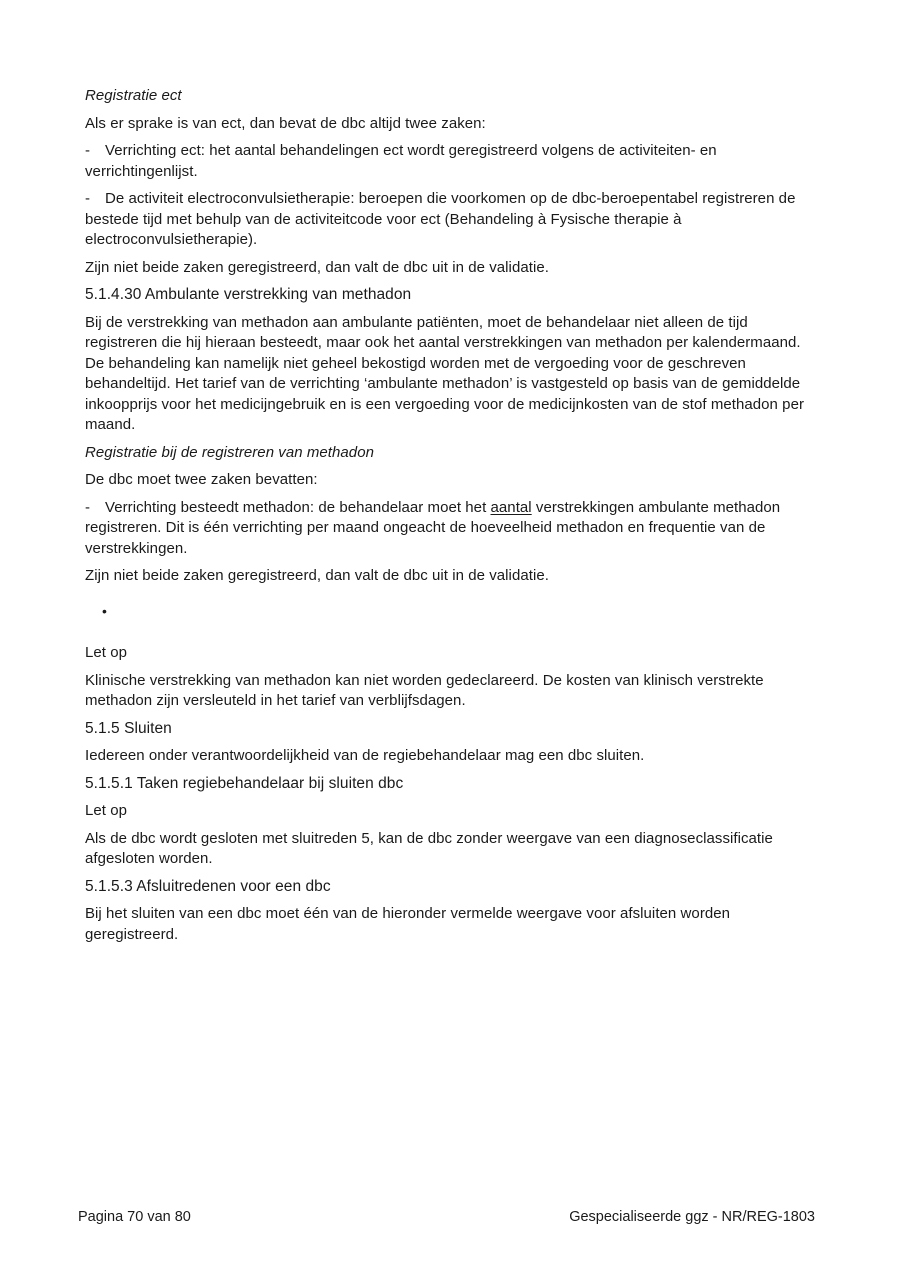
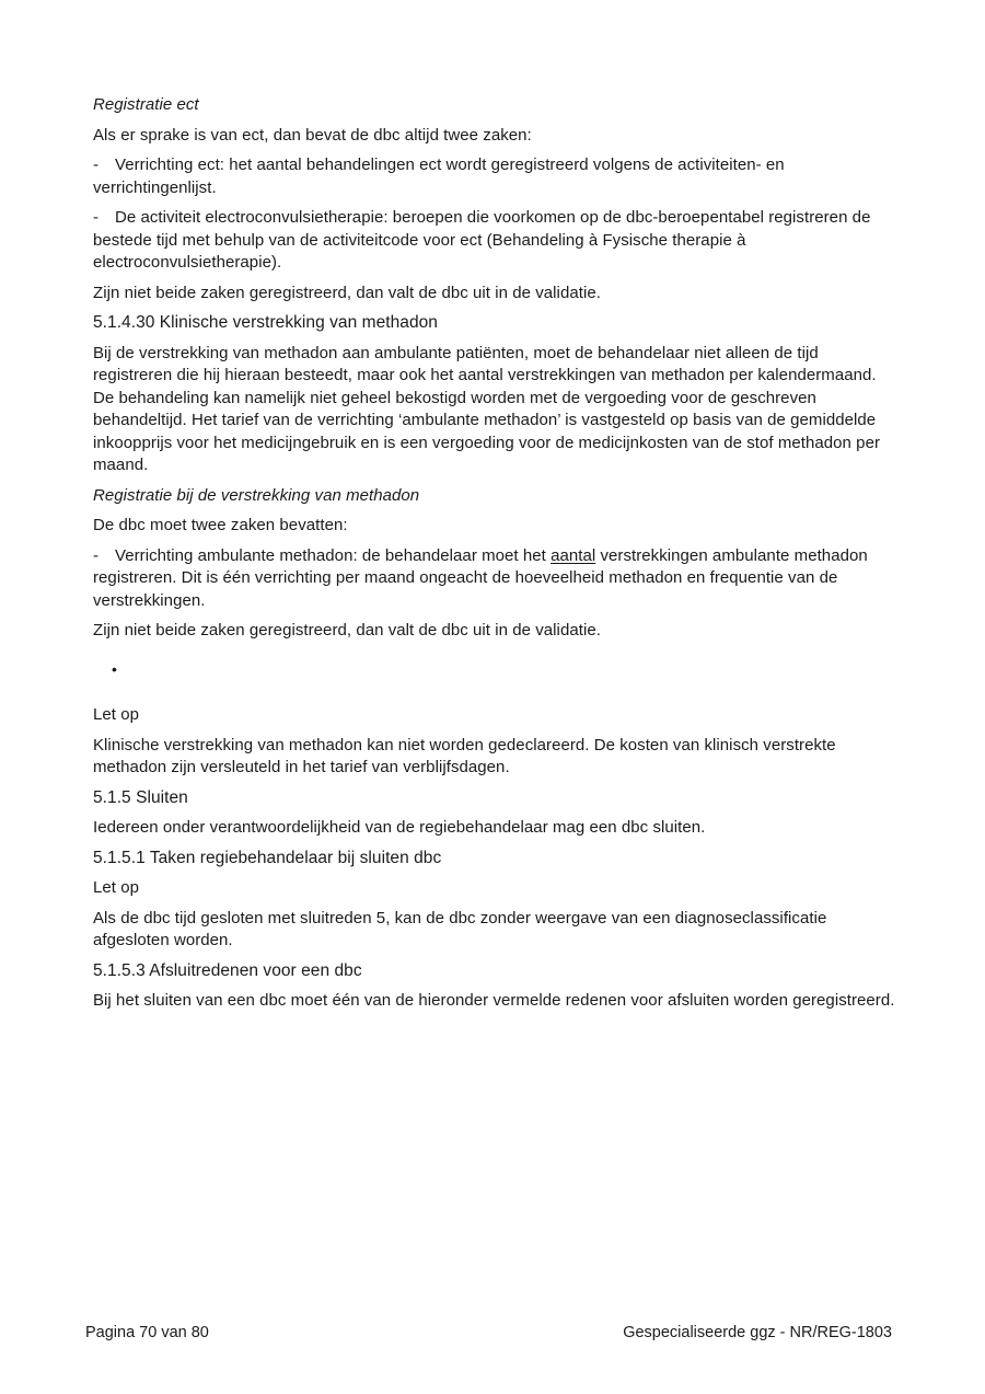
  Registratie ect
  Als er sprake is van ect, dan bevat de dbc altijd twee zaken:
  - Verrichting ect: het aantal behandelingen ect wordt geregistreerd volgens de activiteiten- en verrichtingenlijst.
  - De activiteit electroconvulsietherapie: beroepen die voorkomen op de dbc-beroepentabel registreren de bestede tijd met behulp van de activiteitcode voor ect (Behandeling à Fysische therapie à electroconvulsietherapie).
  Zijn niet beide zaken geregistreerd, dan valt de dbc uit in de validatie.
- 5.1.4.30 Ambulante verstrekking van methadon
+ 5.1.4.30 Klinische verstrekking van methadon
  Bij de verstrekking van methadon aan ambulante patiënten, moet de behandelaar niet alleen de tijd registreren die hij hieraan besteedt, maar ook het aantal verstrekkingen van methadon per kalendermaand. De behandeling kan namelijk niet geheel bekostigd worden met de vergoeding voor de geschreven behandeltijd. Het tarief van de verrichting ‘ambulante methadon’ is vastgesteld op basis van de gemiddelde inkoopprijs voor het medicijngebruik en is een vergoeding voor de medicijnkosten van de stof methadon per maand.
- Registratie bij de registreren van methadon
+ Registratie bij de verstrekking van methadon
  De dbc moet twee zaken bevatten:
- - Verrichting besteedt methadon: de behandelaar moet het aantal verstrekkingen ambulante methadon registreren. Dit is één verrichting per maand ongeacht de hoeveelheid methadon en frequentie van de verstrekkingen.
+ - Verrichting ambulante methadon: de behandelaar moet het aantal verstrekkingen ambulante methadon registreren. Dit is één verrichting per maand ongeacht de hoeveelheid methadon en frequentie van de verstrekkingen.
  Zijn niet beide zaken geregistreerd, dan valt de dbc uit in de validatie.
  •
  Let op
  Klinische verstrekking van methadon kan niet worden gedeclareerd. De kosten van klinisch verstrekte methadon zijn versleuteld in het tarief van verblijfsdagen.
  5.1.5 Sluiten
  Iedereen onder verantwoordelijkheid van de regiebehandelaar mag een dbc sluiten.
  5.1.5.1 Taken regiebehandelaar bij sluiten dbc
  Let op
- Als de dbc wordt gesloten met sluitreden 5, kan de dbc zonder weergave van een diagnoseclassificatie afgesloten worden.
+ Als de dbc tijd gesloten met sluitreden 5, kan de dbc zonder weergave van een diagnoseclassificatie afgesloten worden.
  5.1.5.3 Afsluitredenen voor een dbc
- Bij het sluiten van een dbc moet één van de hieronder vermelde weergave voor afsluiten worden geregistreerd.
+ Bij het sluiten van een dbc moet één van de hieronder vermelde redenen voor afsluiten worden geregistreerd.
  Pagina 70 van 80
  Gespecialiseerde ggz - NR/REG-1803
